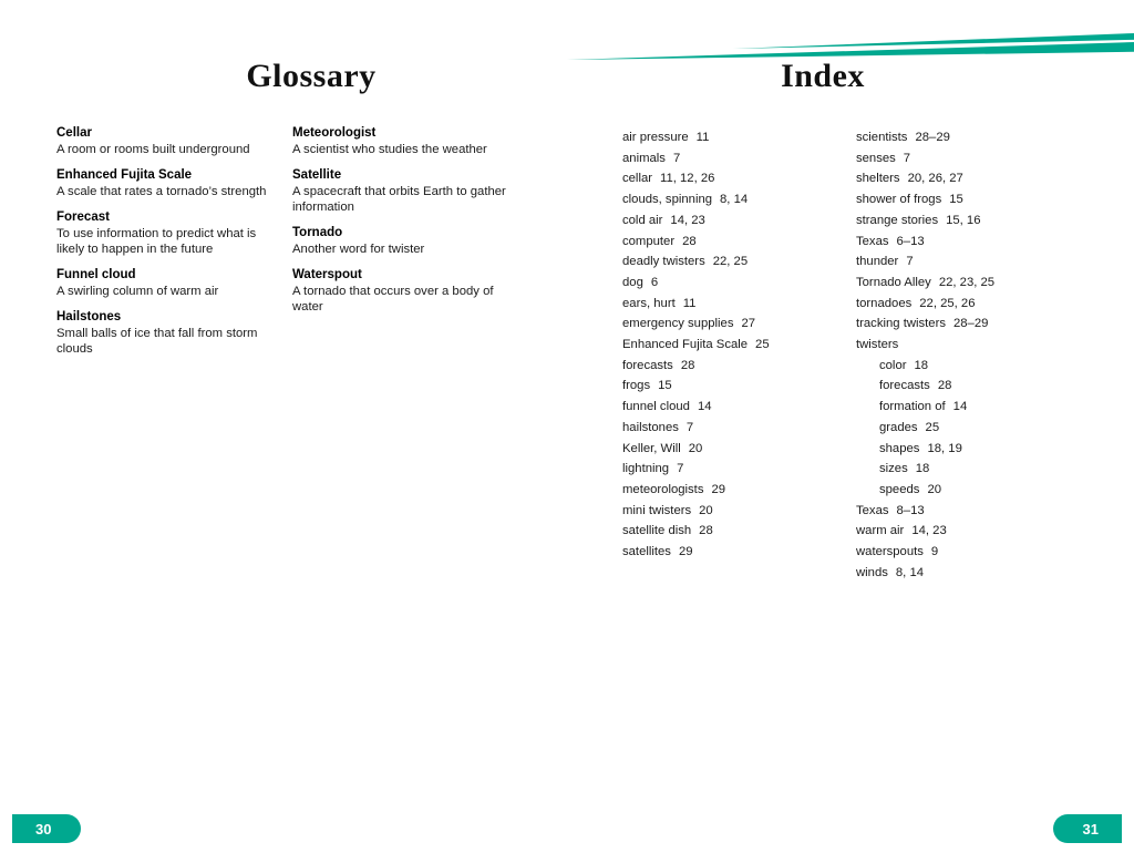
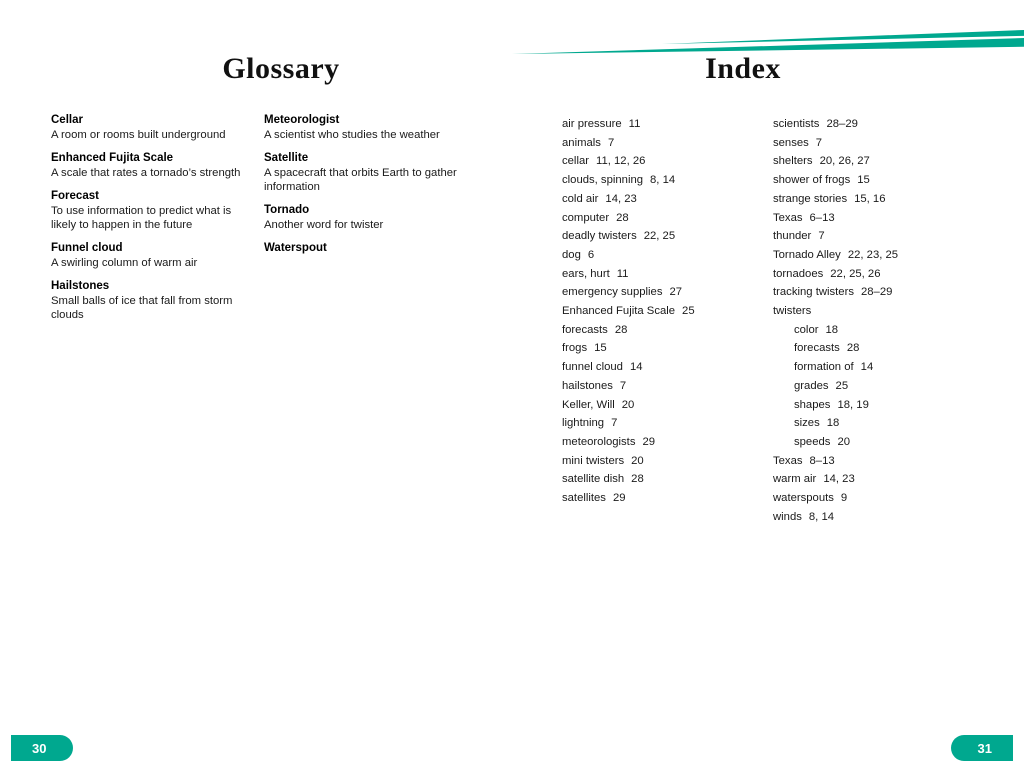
  Glossary
  Index
  Cellar
  A room or rooms built underground
  Enhanced Fujita Scale
  A scale that rates a tornado’s strength
  Forecast
  To use information to predict what is likely to happen in the future
  Funnel cloud
  A swirling column of warm air
  Hailstones
  Small balls of ice that fall from storm clouds
  Meteorologist
  A scientist who studies the weather
  Satellite
  A spacecraft that orbits Earth to gather information
  Tornado
  Another word for twister
  Waterspout
- A tornado that occurs over a body of water
  air pressure 11
  animals 7
  cellar 11, 12, 26
  clouds, spinning 8, 14
  cold air 14, 23
  computer 28
  deadly twisters 22, 25
  dog 6
  ears, hurt 11
  emergency supplies 27
  Enhanced Fujita Scale 25
  forecasts 28
  frogs 15
  funnel cloud 14
  hailstones 7
  Keller, Will 20
  lightning 7
  meteorologists 29
  mini twisters 20
  satellite dish 28
  satellites 29
  scientists 28–29
  senses 7
  shelters 20, 26, 27
  shower of frogs 15
  strange stories 15, 16
  Texas 6–13
  thunder 7
  Tornado Alley 22, 23, 25
  tornadoes 22, 25, 26
  tracking twisters 28–29
  twisters
  color 18
  forecasts 28
  formation of 14
  grades 25
  shapes 18, 19
  sizes 18
  speeds 20
  Texas 8–13
  warm air 14, 23
  waterspouts 9
  winds 8, 14
  30
  31
